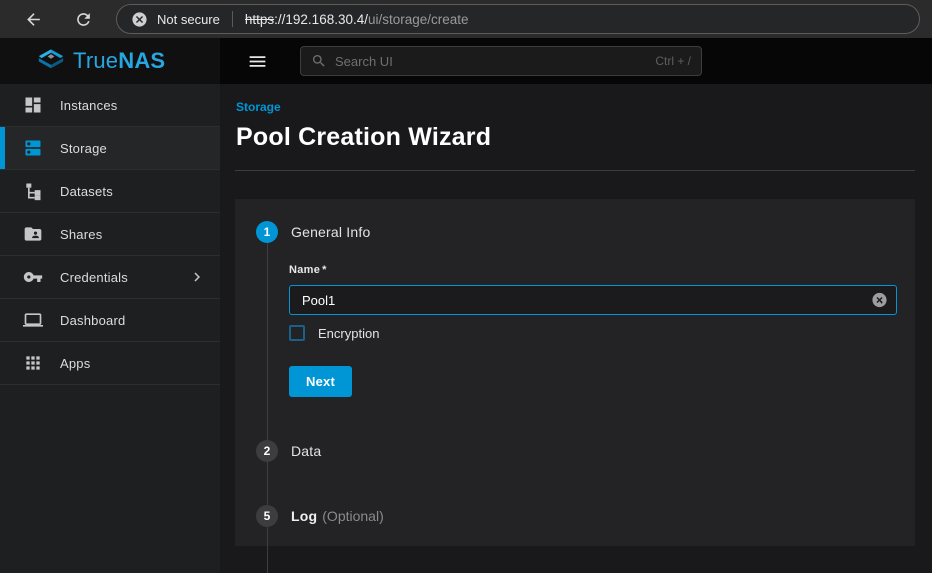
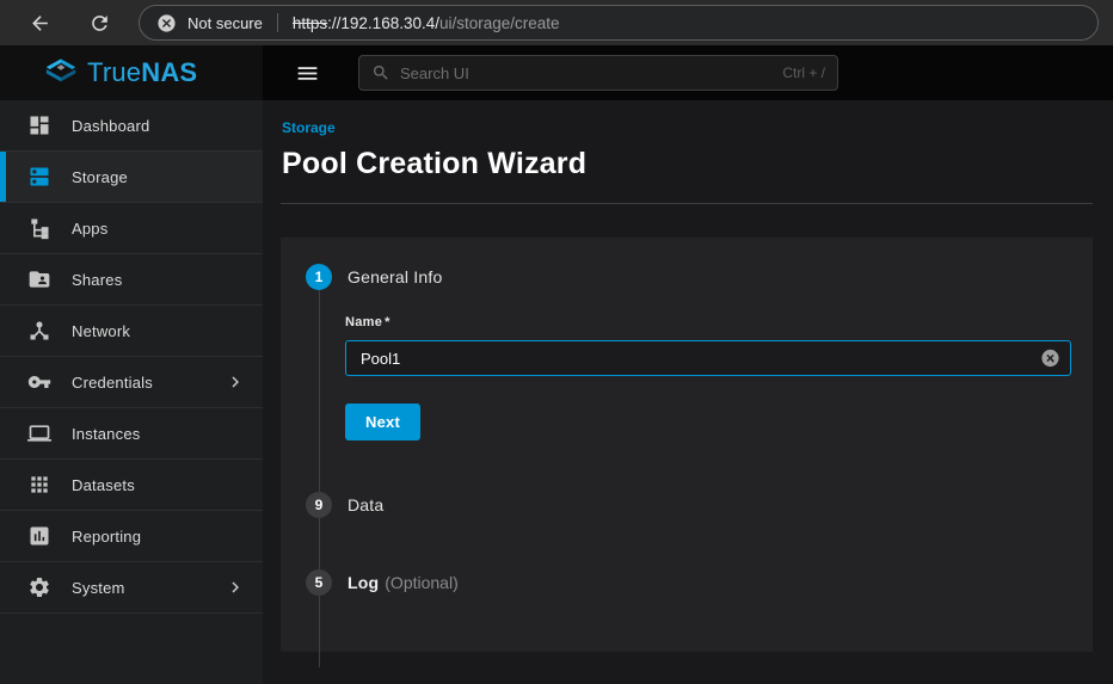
  Not secure
  https://192.168.30.4/ui/storage/create
  TrueNAS
  Search UI
  Ctrl + /
- Instances
+ Dashboard
  Storage
- Datasets
+ Apps
  Shares
+ Network
  Credentials
- Dashboard
+ Instances
- Apps
+ Datasets
+ Reporting
+ System
  Storage
  Pool Creation Wizard
  1
  General Info
  Name *
  Pool1
- Encryption
  Next
- 2
+ 9
  Data
  5
  Log
  (Optional)
